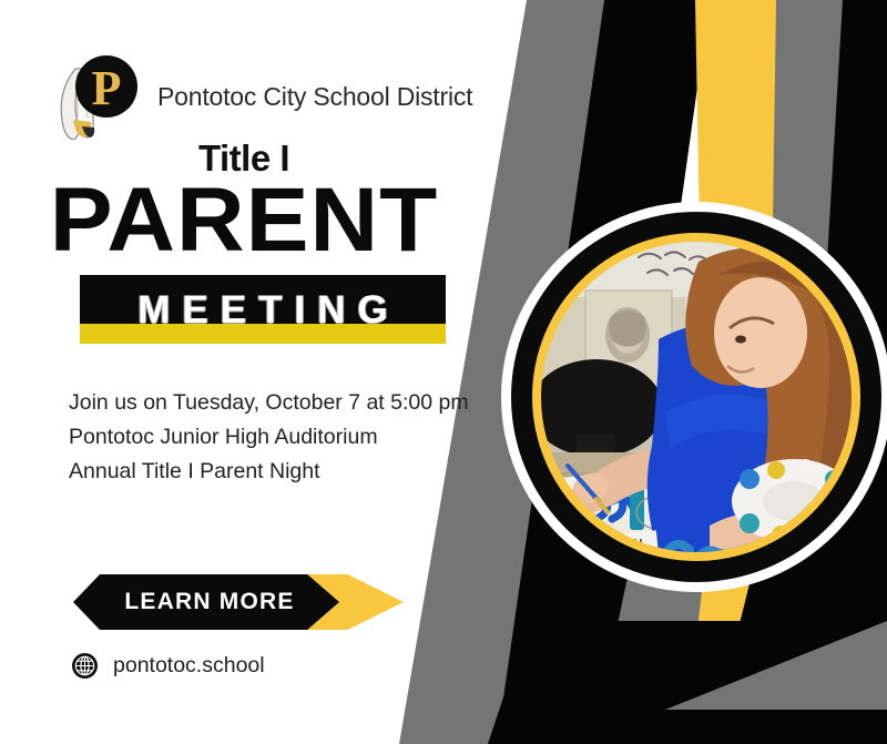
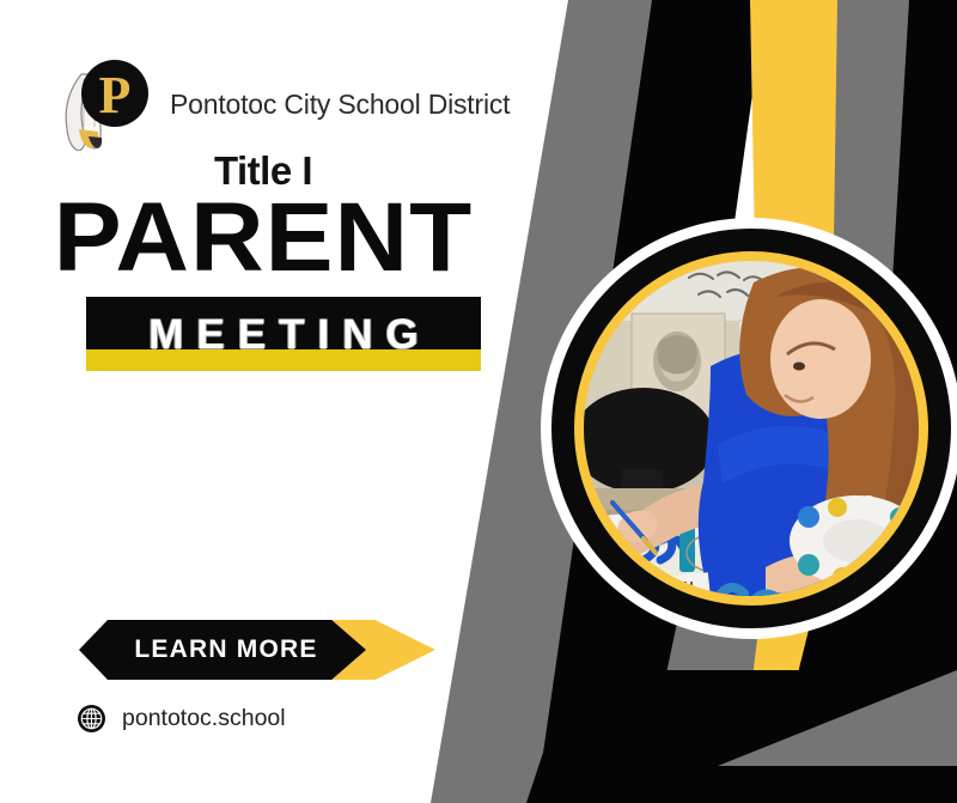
  P
  Pontotoc City School District
  Title I
  PARENT
  MEETING
- Join us on Tuesday, October 7 at 5:00 pm
- Pontotoc Junior High Auditorium
- Annual Title I Parent Night
  LEARN MORE
  pontotoc.school
